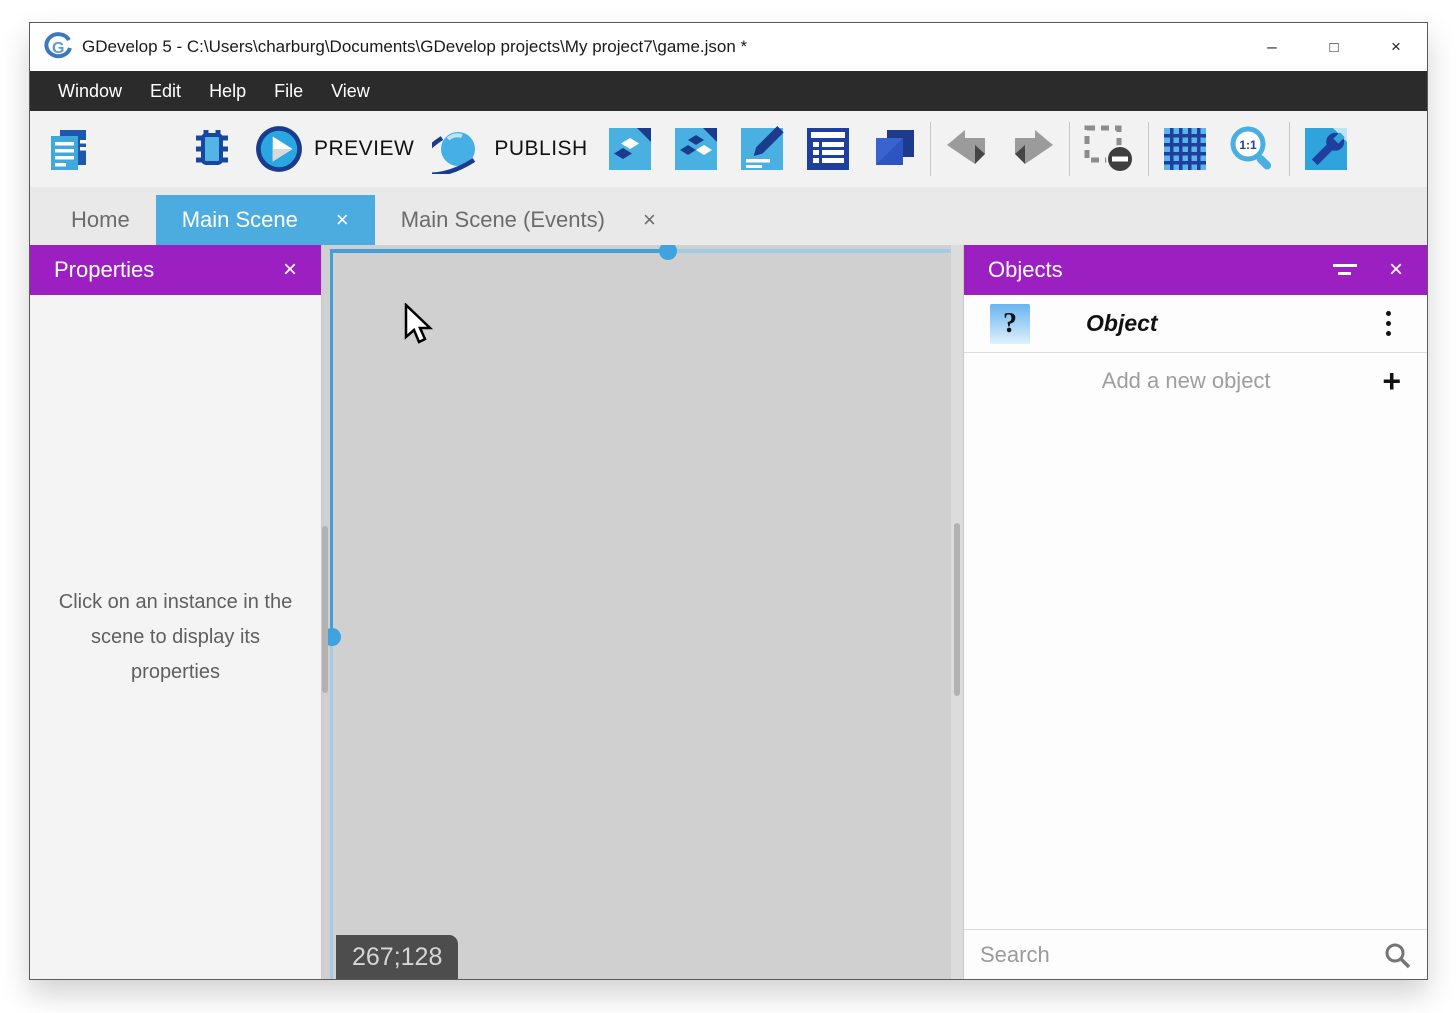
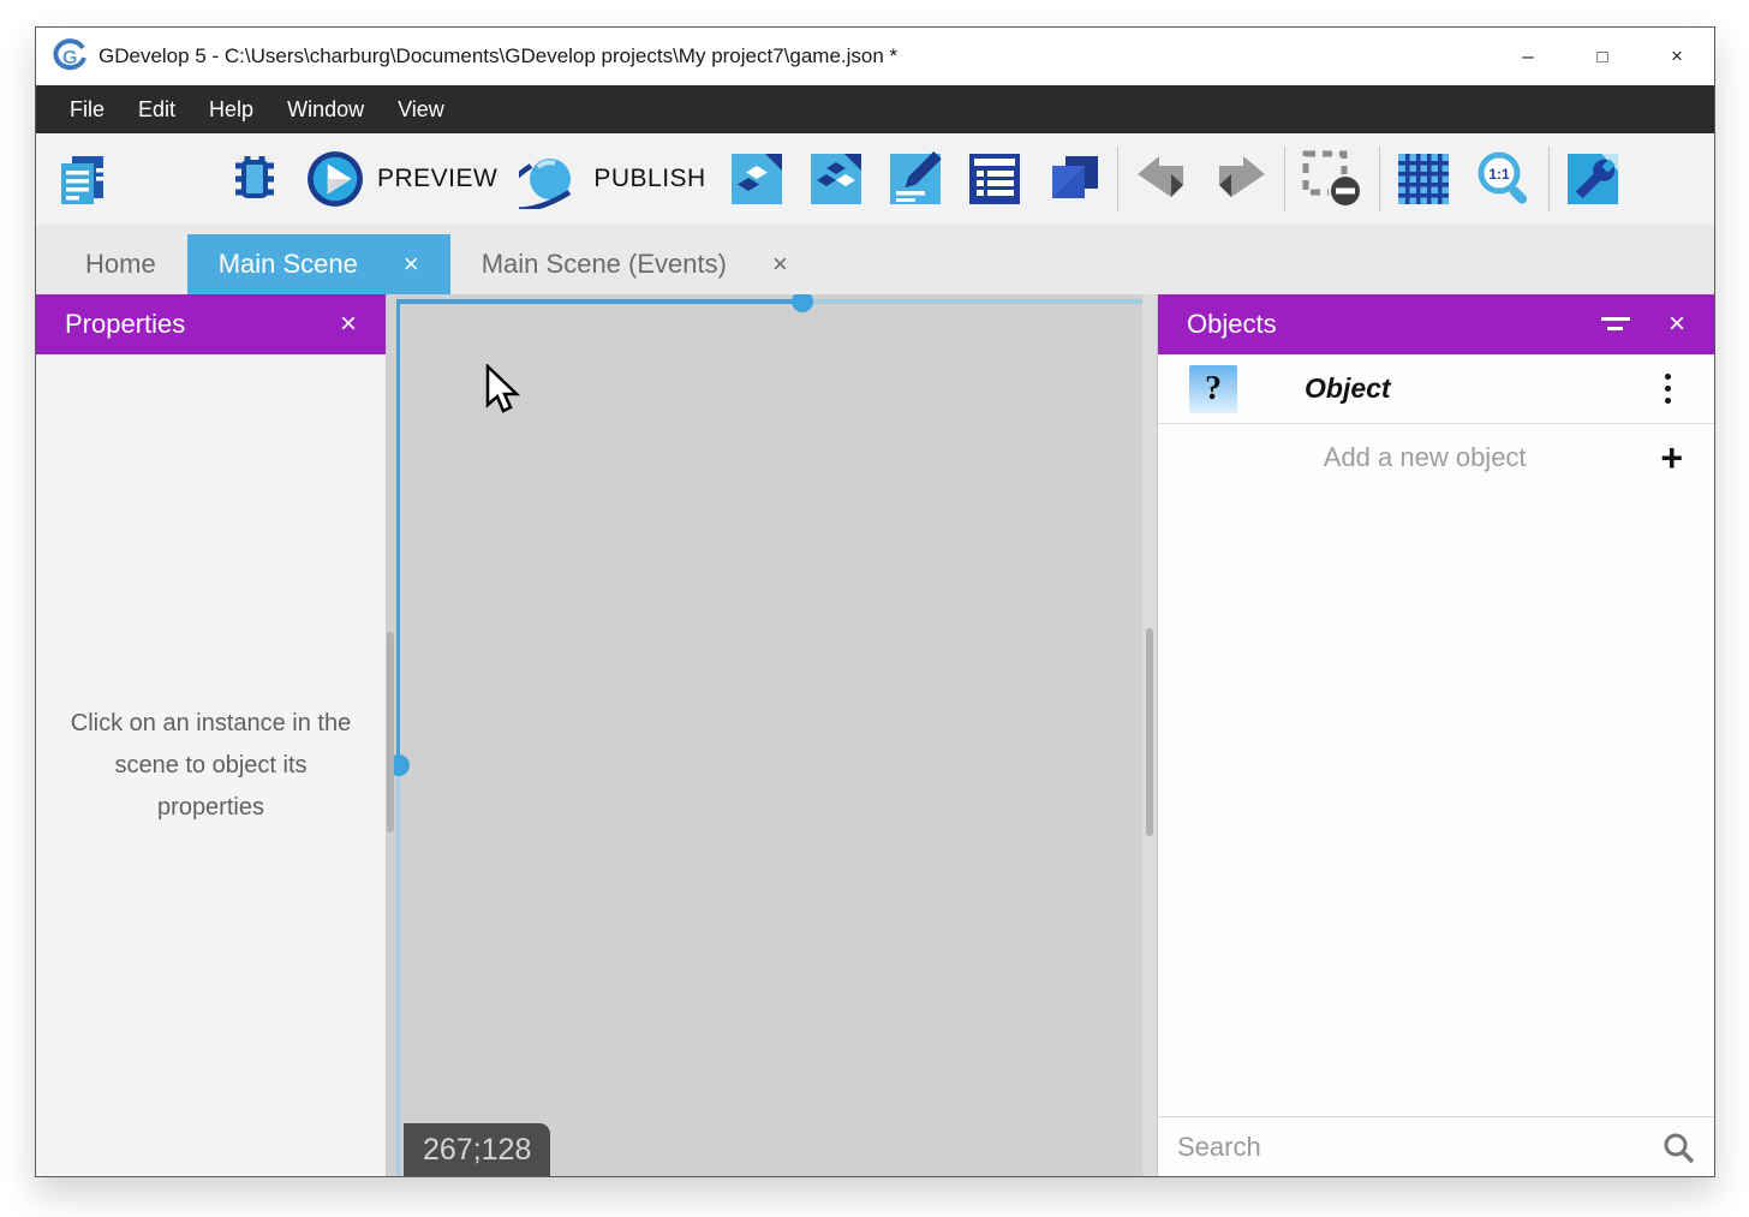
  G
  GDevelop 5 - C:\Users\charburg\Documents\GDevelop projects\My project7\game.json *
  –
  □
  ×
- Window
+ File
  Edit
  Help
- File
+ Window
  View
  PREVIEW
  PUBLISH
  1:1
  Home
  Main Scene
  ×
  Main Scene (Events)
  ×
  Properties
  ×
- Click on an instance in the scene to display its properties
+ Click on an instance in the scene to object its properties
  267;128
  Objects
  ×
  ?
  Object
  Add a new object
  +
  Search
